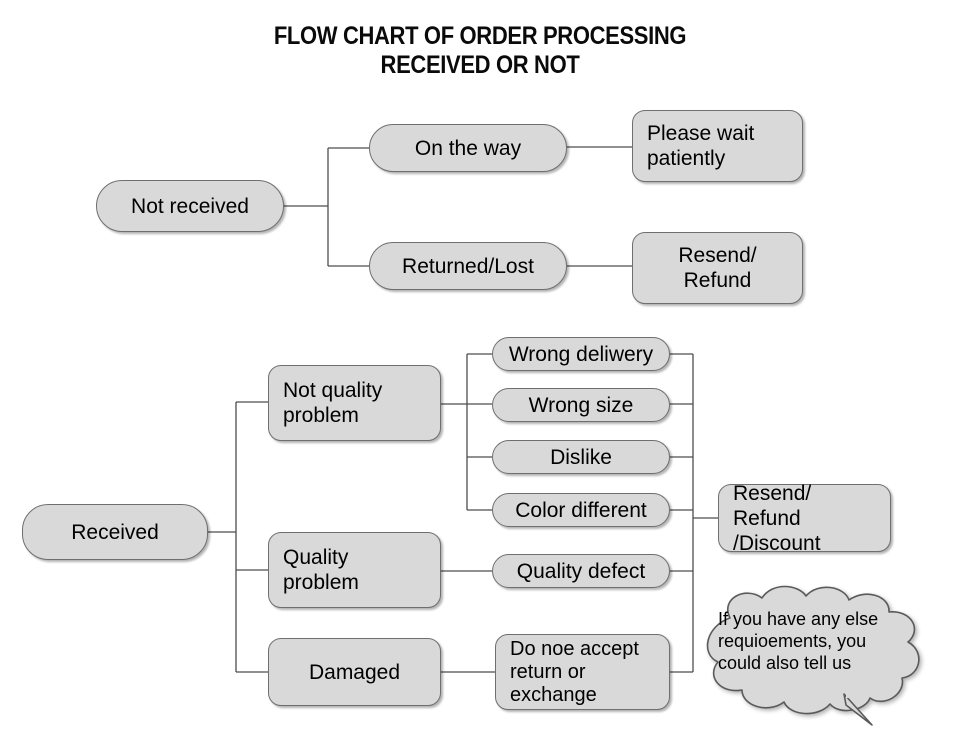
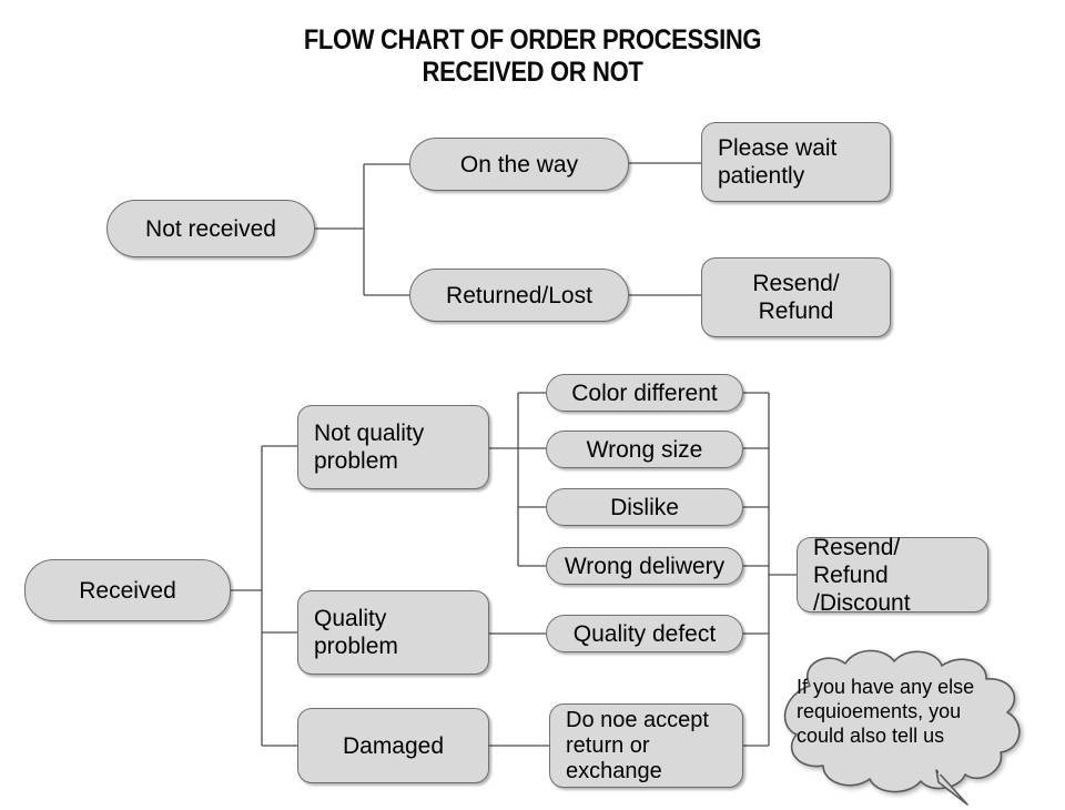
  FLOW CHART OF ORDER PROCESSING
  RECEIVED OR NOT
  Not received
  On the way
  Please wait
  patiently
  Returned/Lost
  Resend/
  Refund
  Received
  Not quality
  problem
  Quality
  problem
  Damaged
- Wrong deliwery
+ Color different
  Wrong size
  Dislike
- Color different
+ Wrong deliwery
  Quality defect
  Do noe accept
  return or
  exchange
  Resend/ Refund
  /Discount
  If you have any else
  requioements, you
  could also tell us
